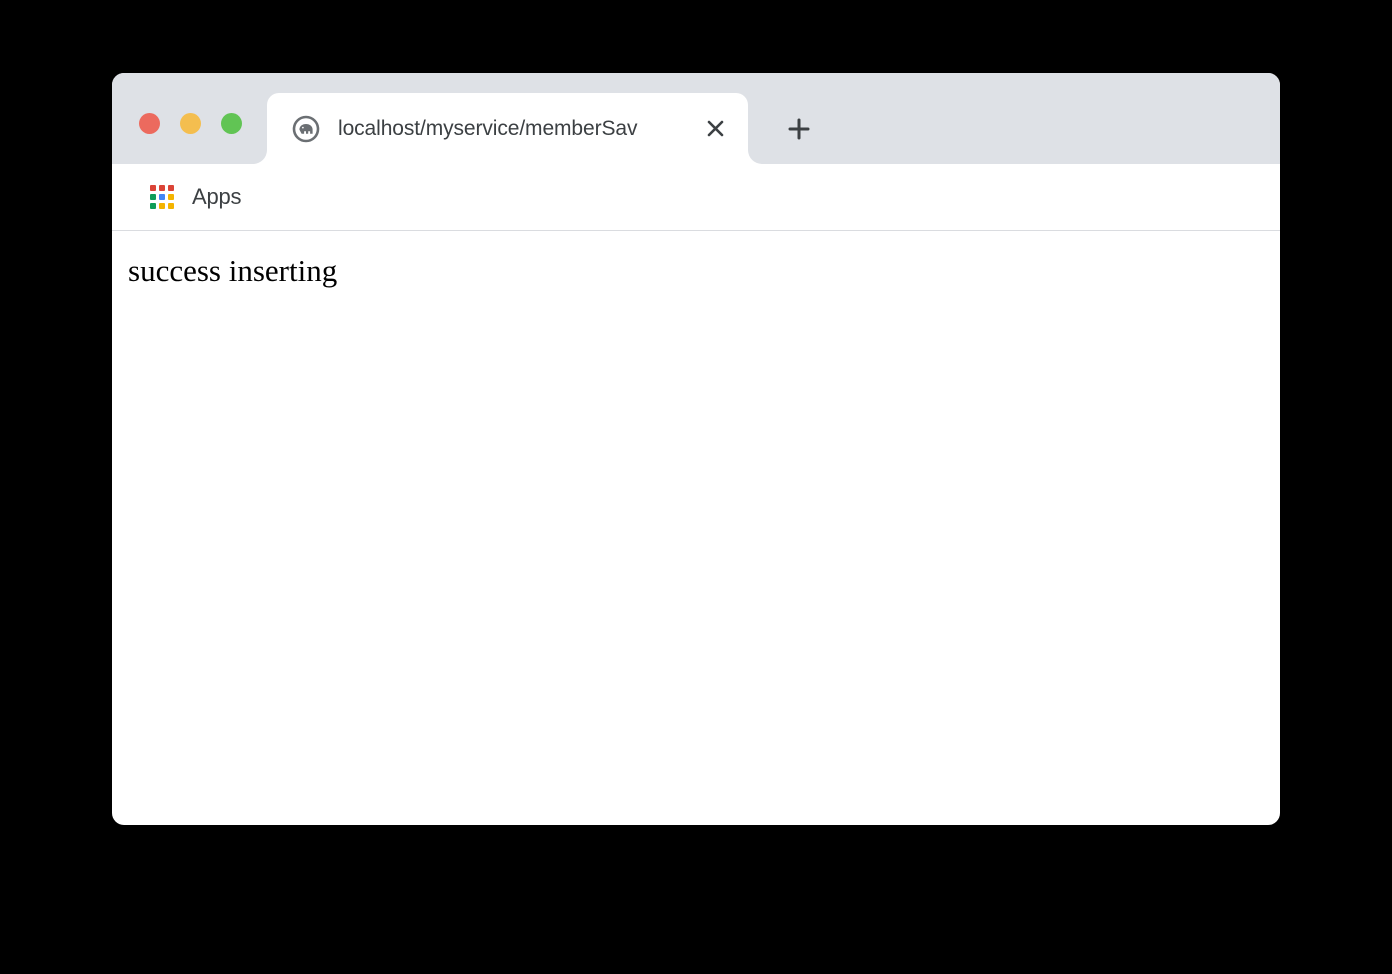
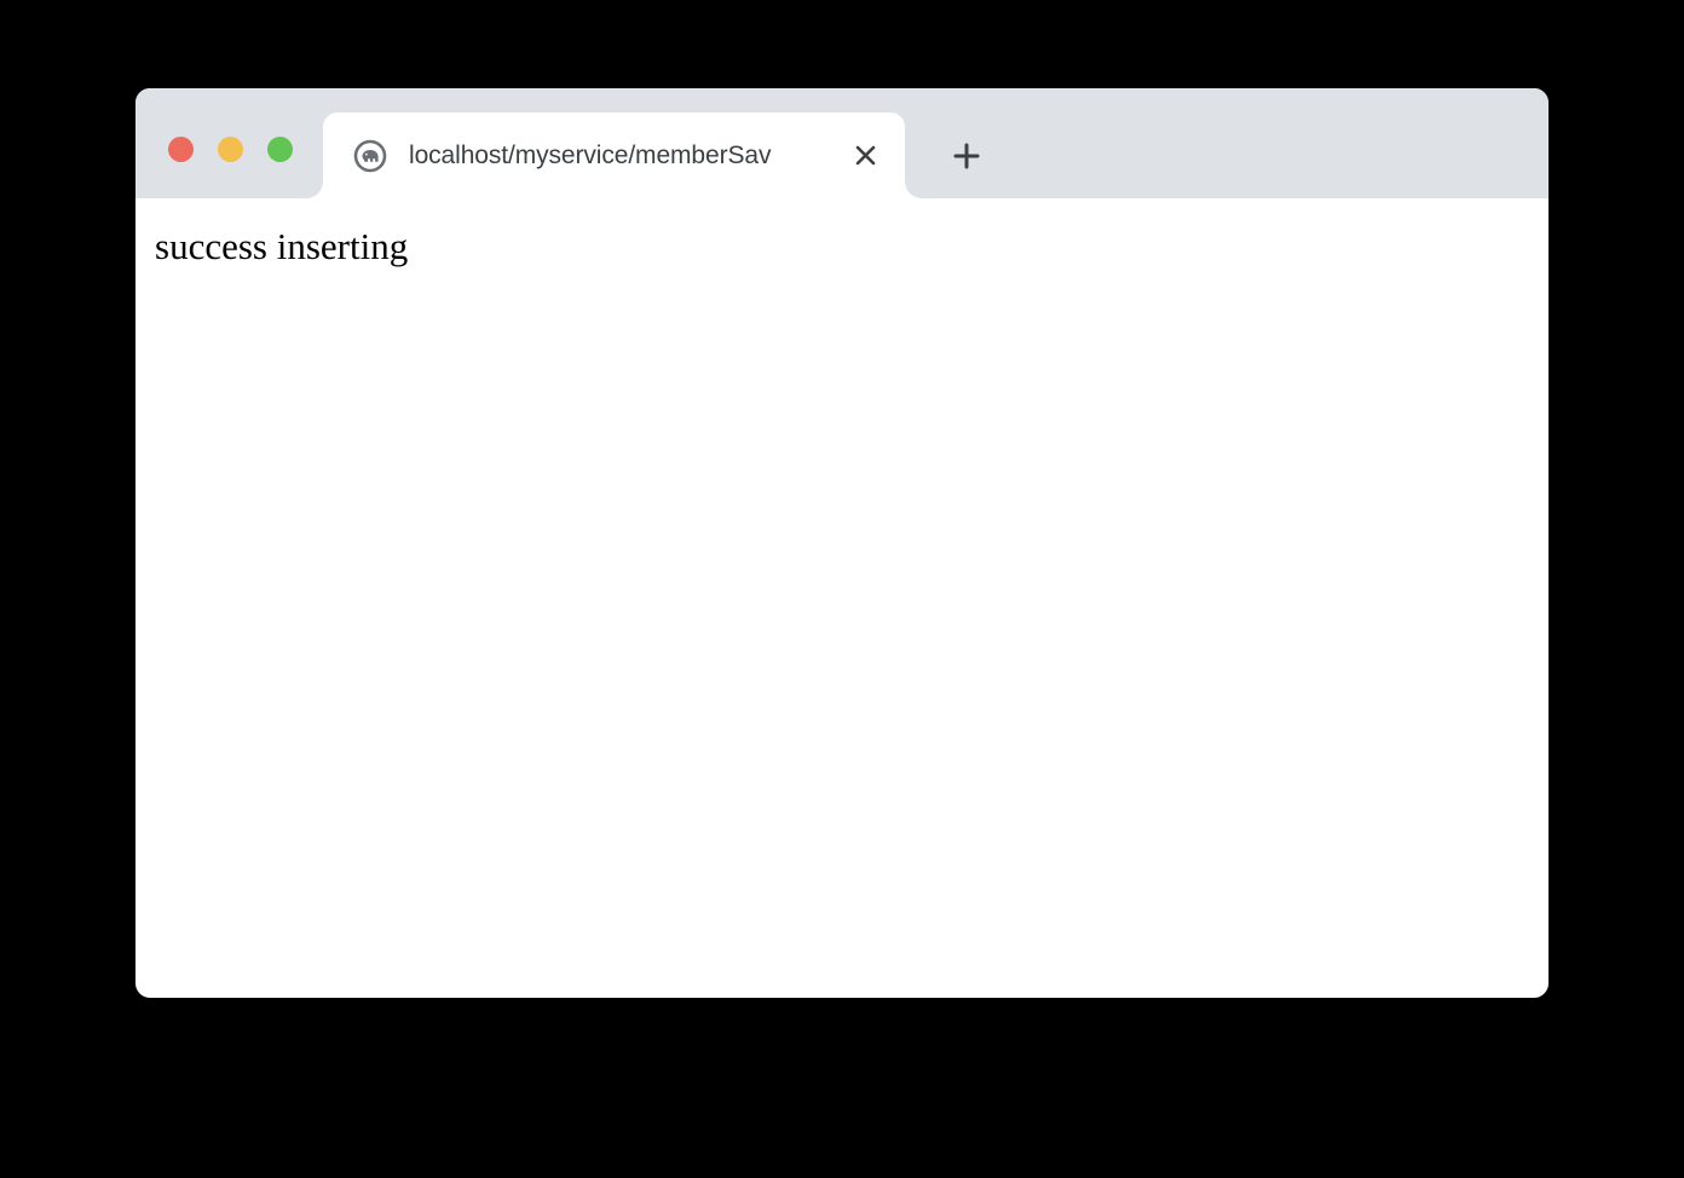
  localhost/myservice/memberSav
- Apps
  success inserting
